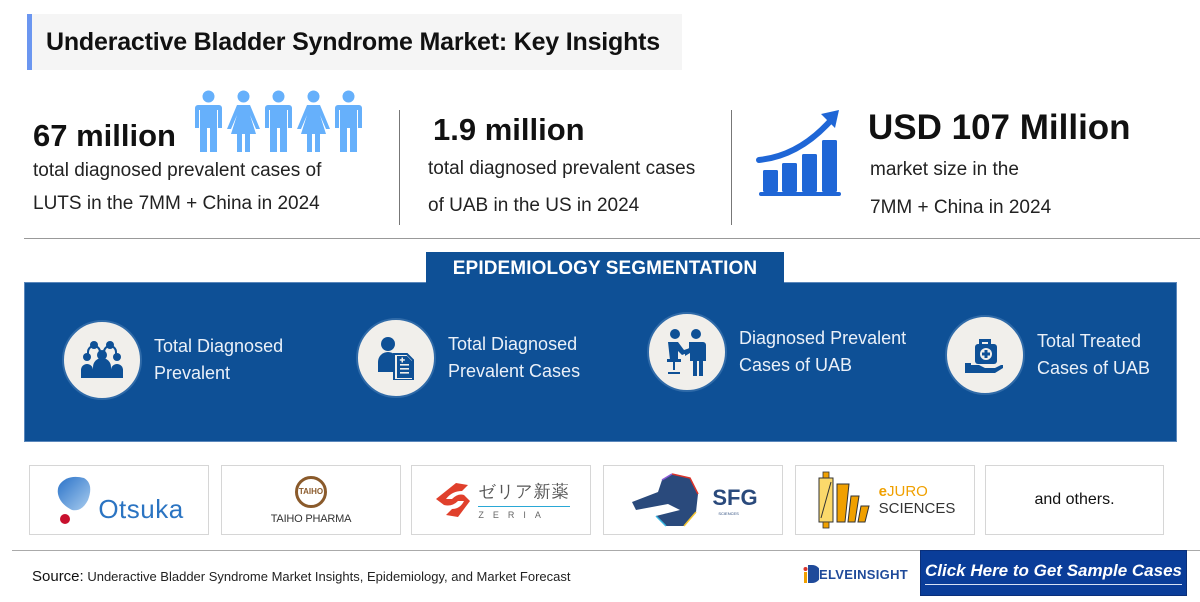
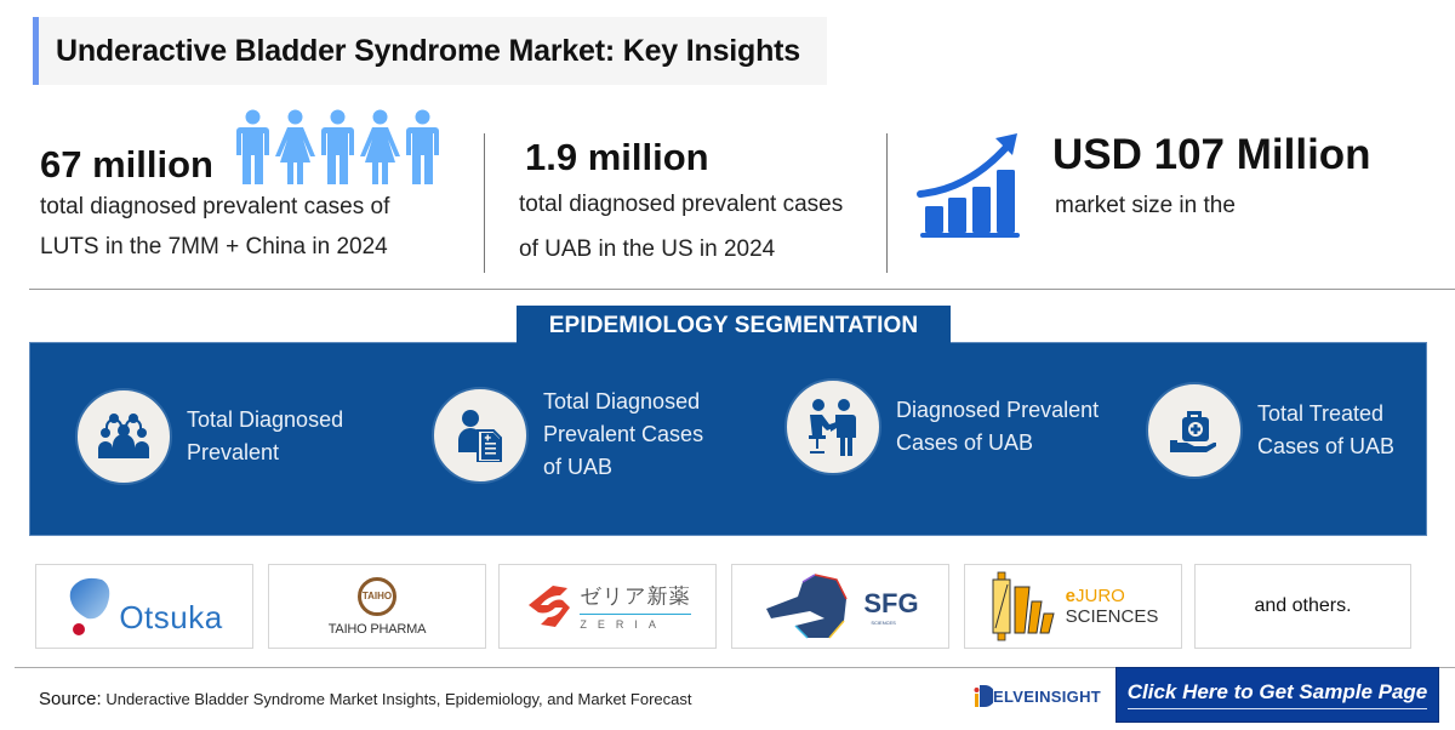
  Underactive Bladder Syndrome Market: Key Insights
  67 million
  total diagnosed prevalent cases of
  LUTS in the 7MM + China in 2024
  1.9 million
  total diagnosed prevalent cases
  of UAB in the US in 2024
  USD 107 Million
  market size in the
- 7MM + China in 2024
  EPIDEMIOLOGY SEGMENTATION
  Total Diagnosed
  Prevalent
  Total Diagnosed
  Prevalent Cases
+ of UAB
  Diagnosed Prevalent
  Cases of UAB
  Total Treated
  Cases of UAB
  Otsuka
  TAIHO
  TAIHO PHARMA
  ゼリア新薬
  ZERIA
  SFG
  eJURO
  SCIENCES
  and others.
  Source: Underactive Bladder Syndrome Market Insights, Epidemiology, and Market Forecast
  ELVEINSIGHT
- Click Here to Get Sample Cases
+ Click Here to Get Sample Page
